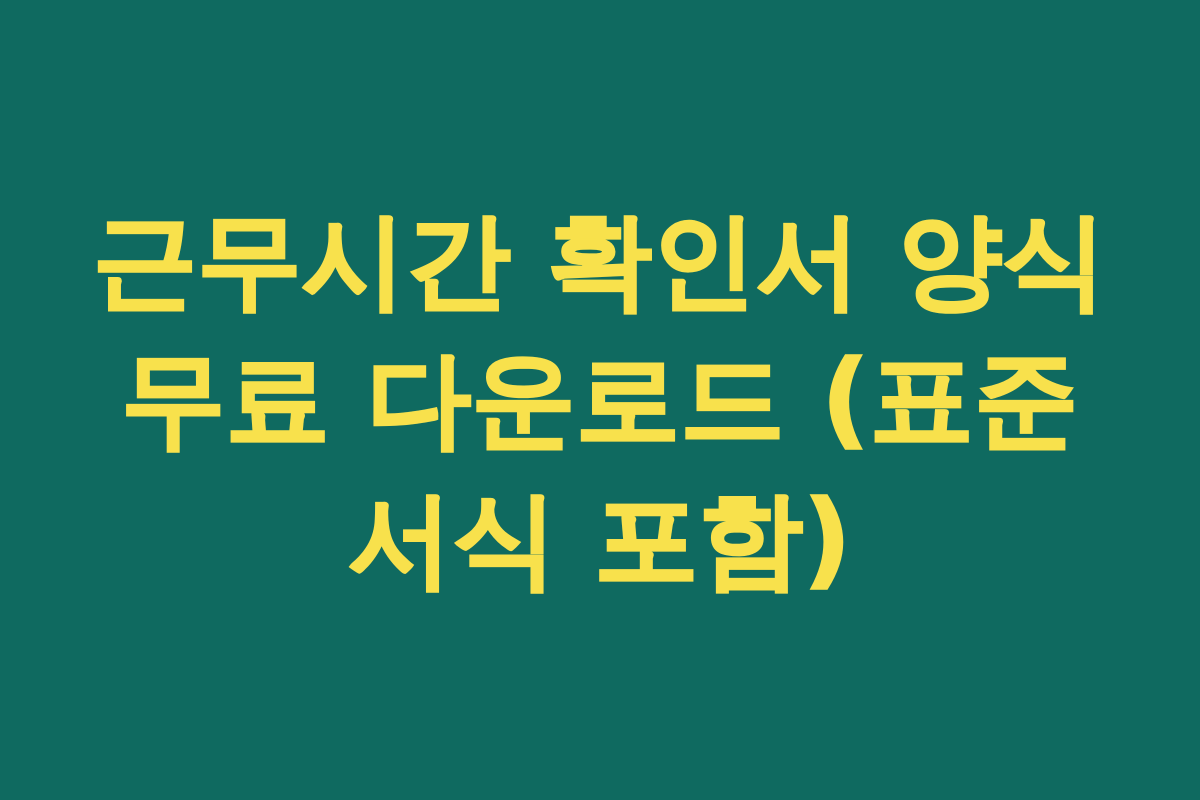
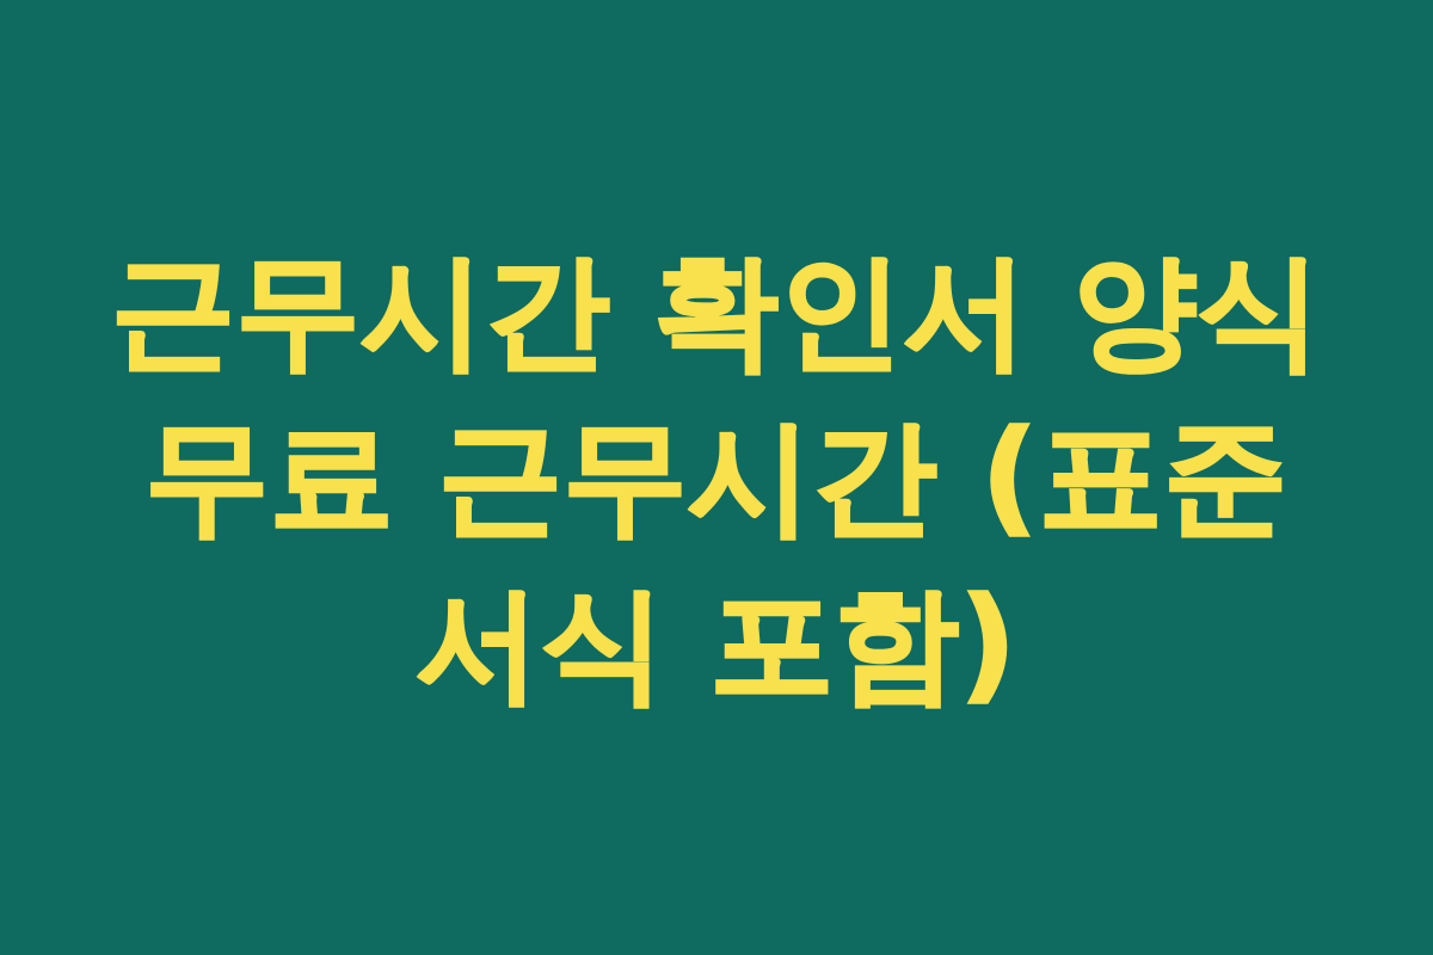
- 근무시간 확인서 양식 무료 다운로드 (표준 서식 포함)
+ 근무시간 확인서 양식 무료 근무시간 (표준 서식 포함)
